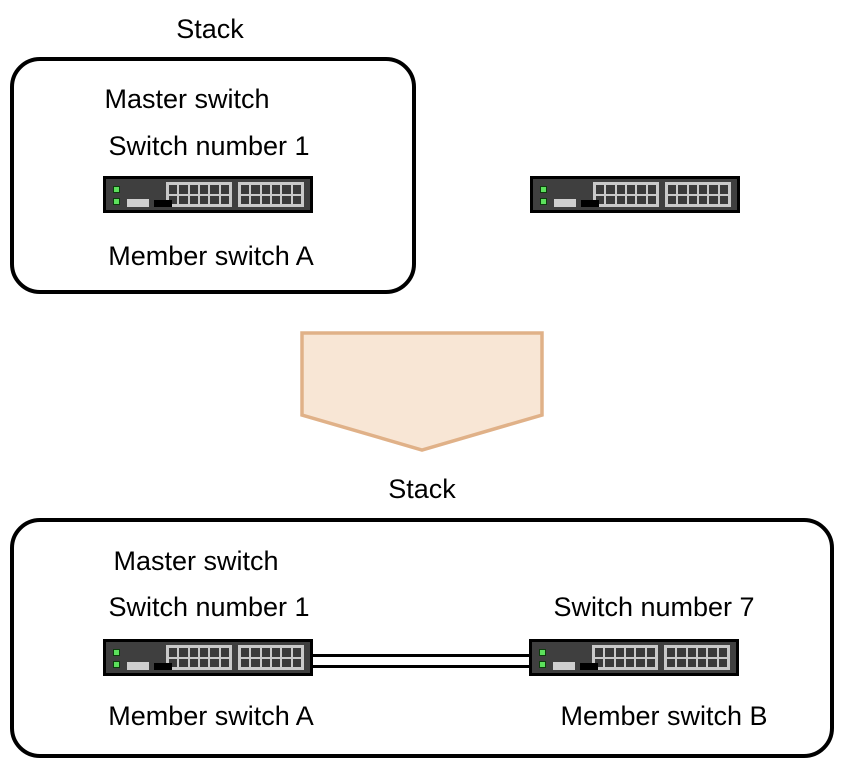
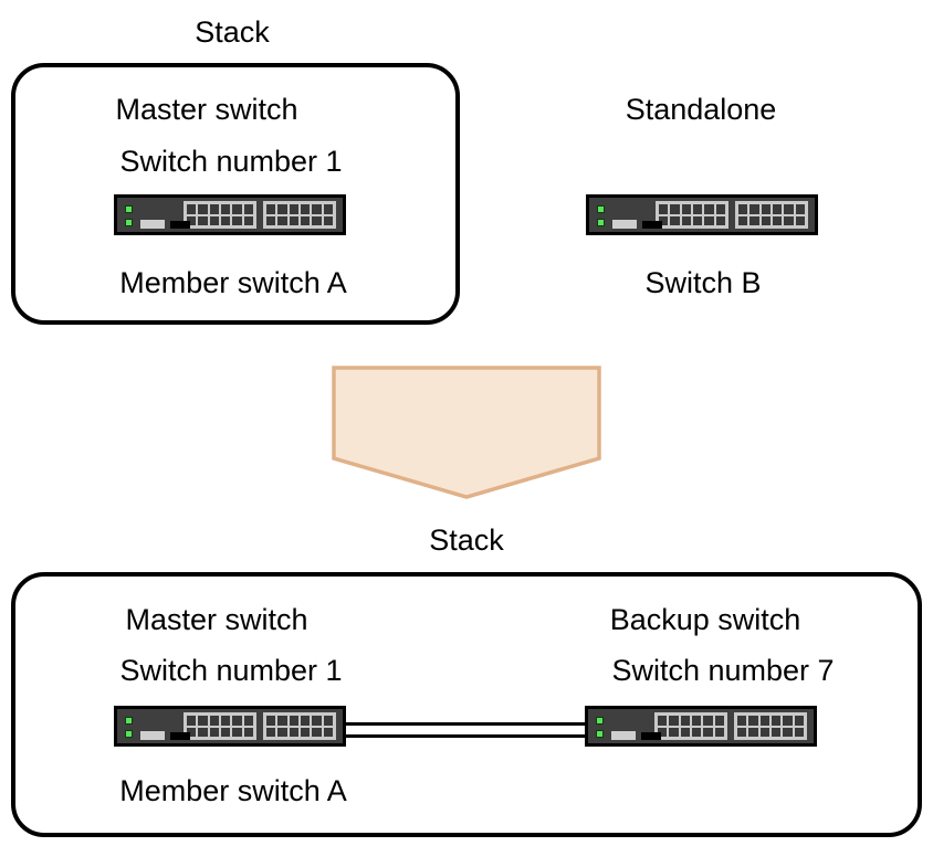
  Stack
  Master switch
  Switch number 1
  Member switch A
+ Standalone
+ Switch B
  Stack
  Master switch
  Switch number 1
+ Backup switch
  Switch number 7
  Member switch A
- Member switch B
